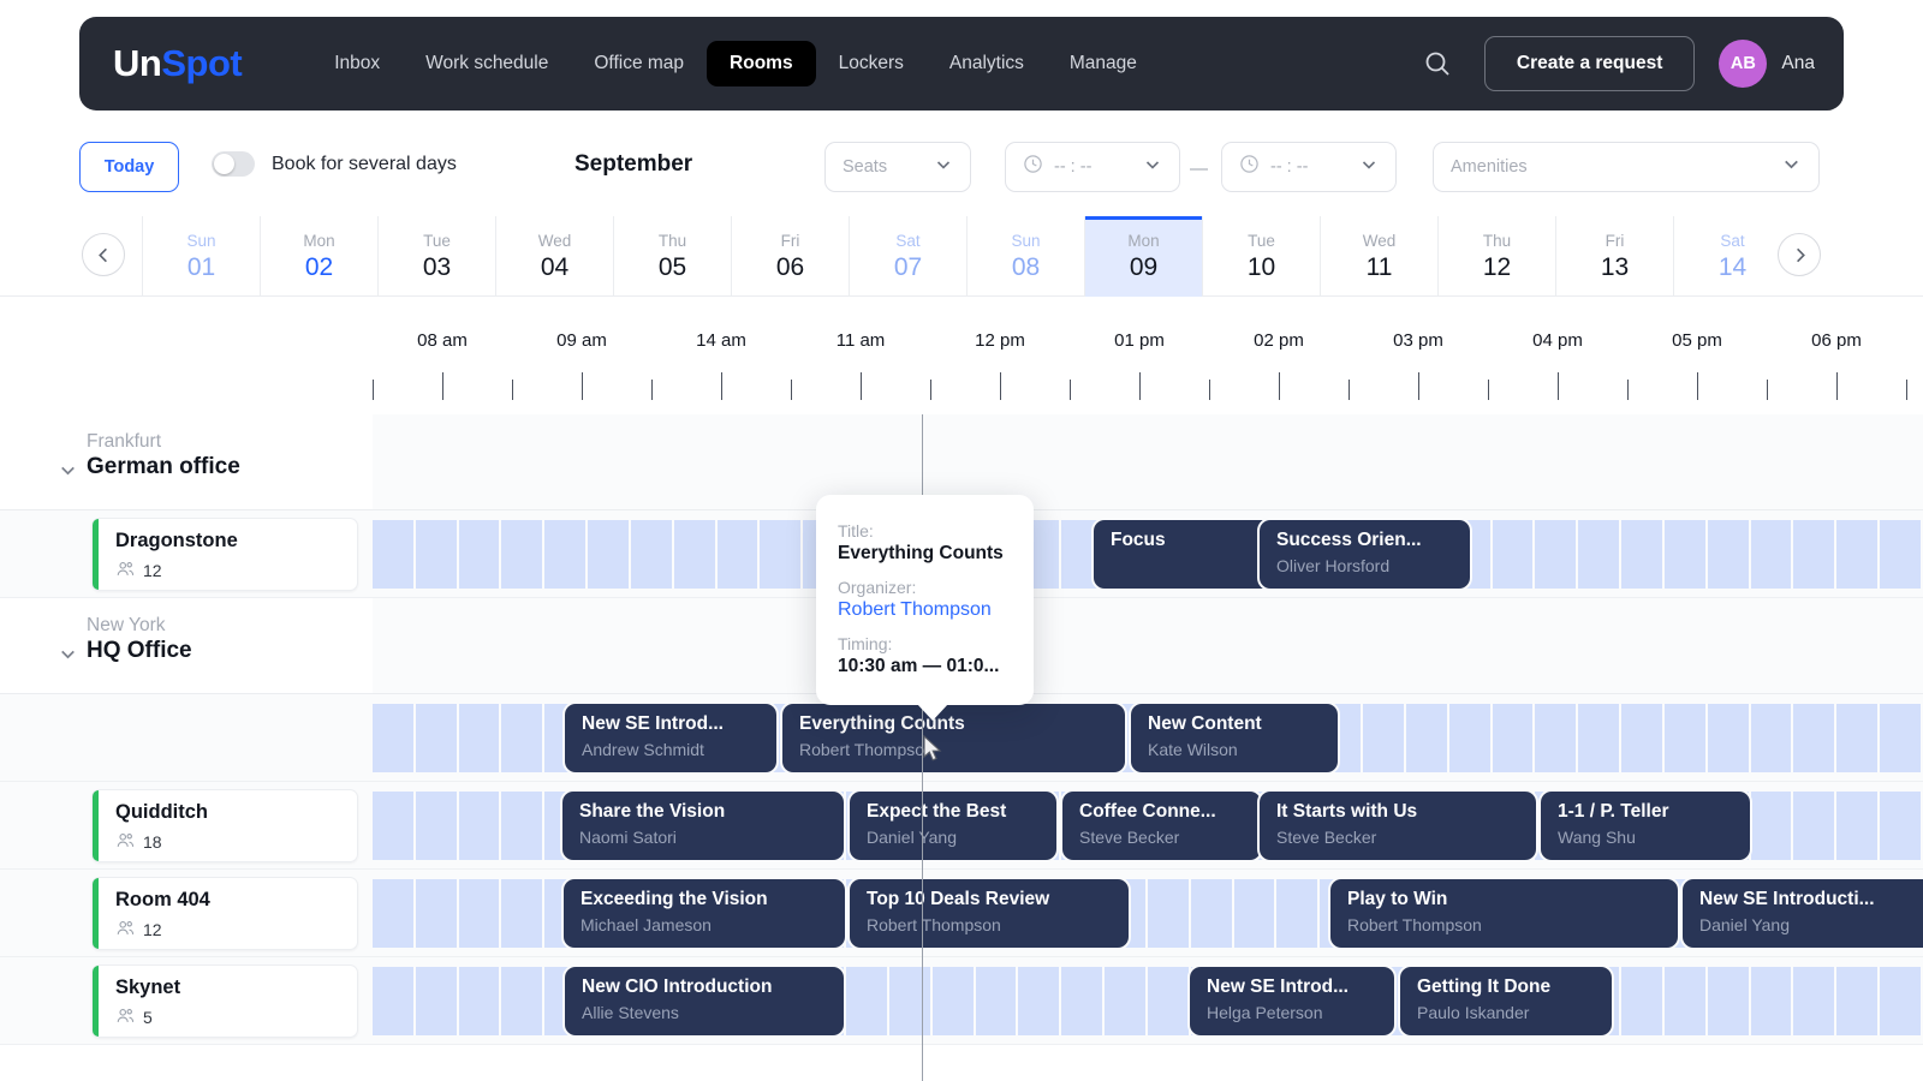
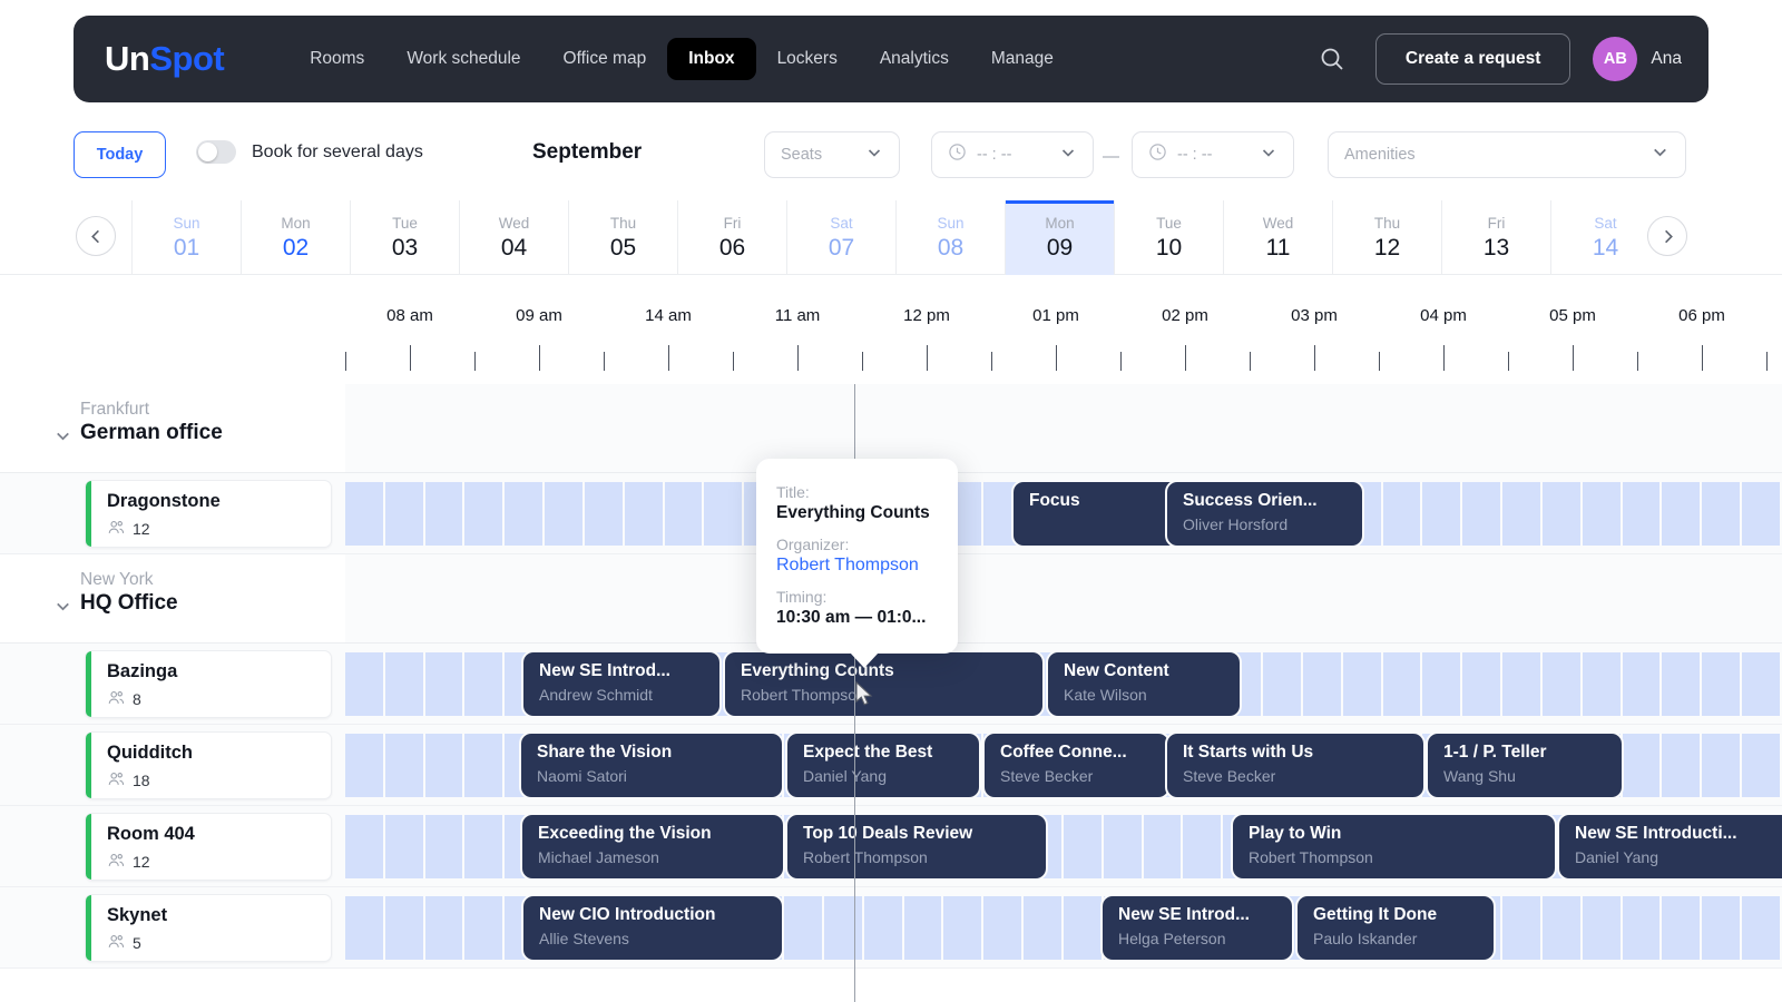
  UnSpot
- Inbox
+ Rooms
  Work schedule
  Office map
- Rooms
+ Inbox
  Lockers
  Analytics
  Manage
  Create a request
  AB
  Ana
  Today
  Book for several days
  September
  Seats
  -- : --
  —
  -- : --
  Amenities
  Sun
  01
  Mon
  02
  Tue
  03
  Wed
  04
  Thu
  05
  Fri
  06
  Sat
  07
  Sun
  08
  Mon
  09
  Tue
  10
  Wed
  11
  Thu
  12
  Fri
  13
  Sat
  14
  08 am
  09 am
  14 am
  11 am
  12 pm
  01 pm
  02 pm
  03 pm
  04 pm
  05 pm
  06 pm
  Frankfurt
  German office
  Dragonstone
  12
  Focus
  Success Orien...
  Oliver Horsford
  New York
  HQ Office
+ Bazinga
+ 8
  New SE Introd...
  Andrew Schmidt
  Everything Counts
  Robert Thompso
  New Content
  Kate Wilson
  Quidditch
  18
  Share the Vision
  Naomi Satori
  Expect the Best
  Daniel Yang
  Coffee Conne...
  Steve Becker
  It Starts with Us
  Steve Becker
  1-1 / P. Teller
  Wang Shu
  Room 404
  12
  Exceeding the Vision
  Michael Jameson
  Top 10 Deals Review
  Robert Thompson
  Play to Win
  Robert Thompson
  New SE Introducti...
  Daniel Yang
  Skynet
  5
  New CIO Introduction
  Allie Stevens
  New SE Introd...
  Helga Peterson
  Getting It Done
  Paulo Iskander
  Title:
  Everything Counts
  Organizer:
  Robert Thompson
  Timing:
  10:30 am — 01:0...
